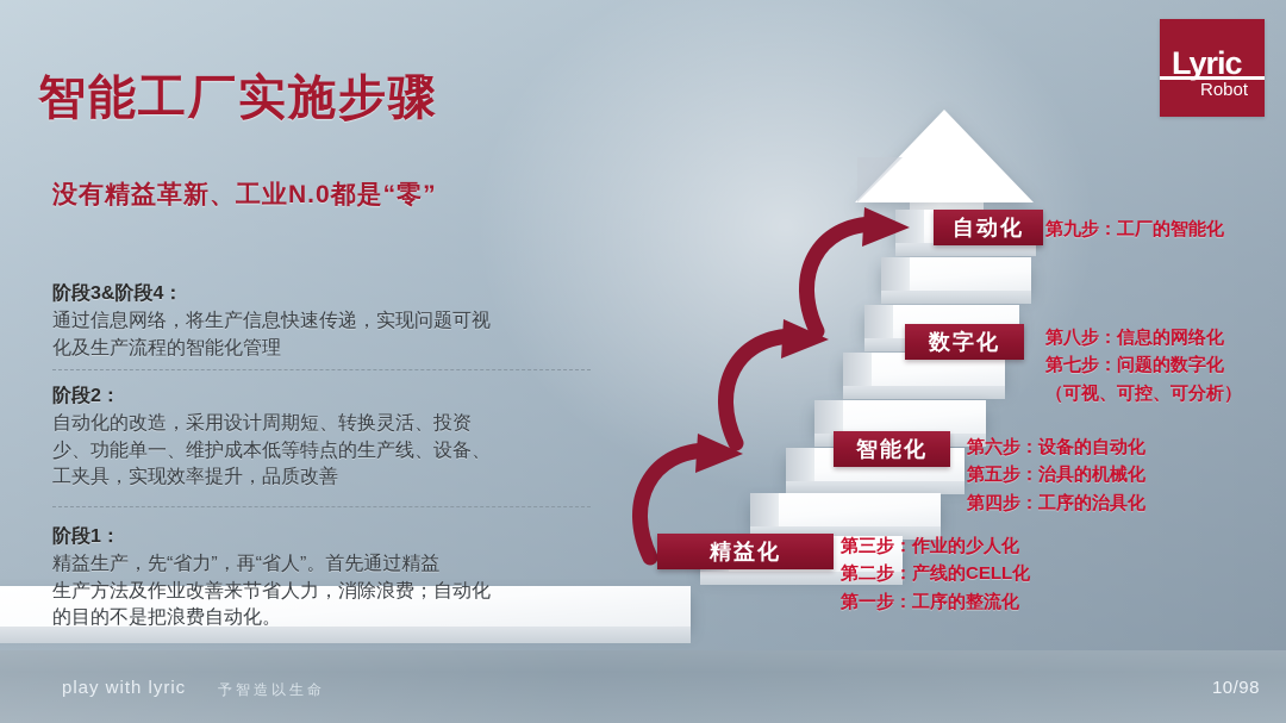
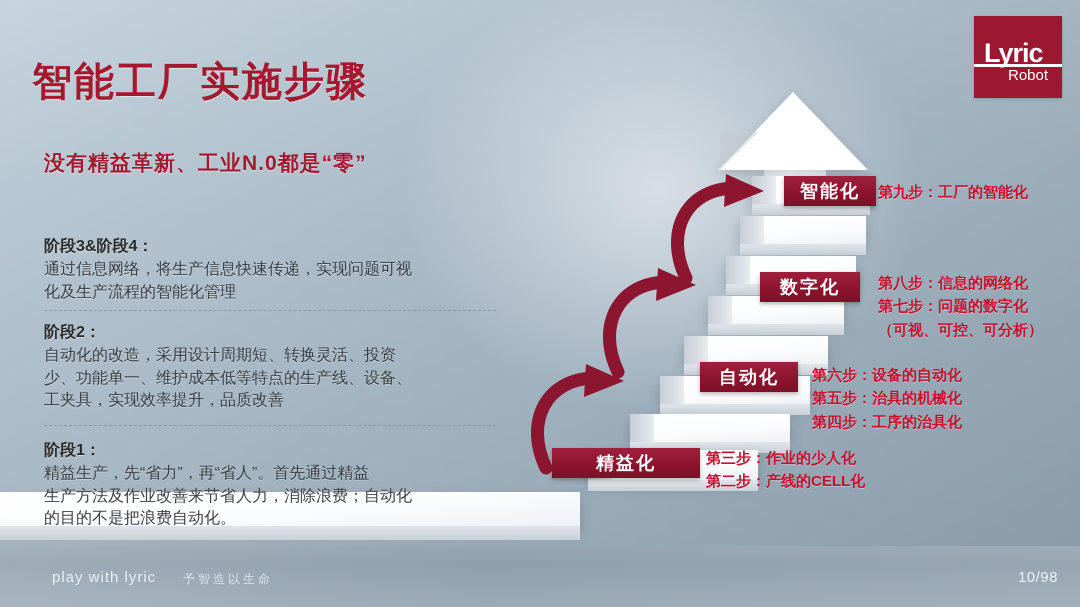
- 自动化
+ 智能化
  数字化
- 智能化
+ 自动化
  精益化
  智能工厂实施步骤
  没有精益革新、工业N.0都是“零”
  Lyric
  Robot
  阶段3&阶段4：
  通过信息网络，将生产信息快速传递，实现问题可视
  化及生产流程的智能化管理
  阶段2：
  自动化的改造，采用设计周期短、转换灵活、投资
  少、功能单一、维护成本低等特点的生产线、设备、
  工夹具，实现效率提升，品质改善
  阶段1：
  精益生产，先“省力”，再“省人”。首先通过精益
  生产方法及作业改善来节省人力，消除浪费；自动化
  的目的不是把浪费自动化。
  第九步：工厂的智能化
  第八步：信息的网络化
  第七步：问题的数字化
  （可视、可控、可分析）
  第六步：设备的自动化
  第五步：治具的机械化
  第四步：工序的治具化
  第三步：作业的少人化
  第二步：产线的CELL化
- 第一步：工序的整流化
  play with lyric
  予智造以生命
  10/98
